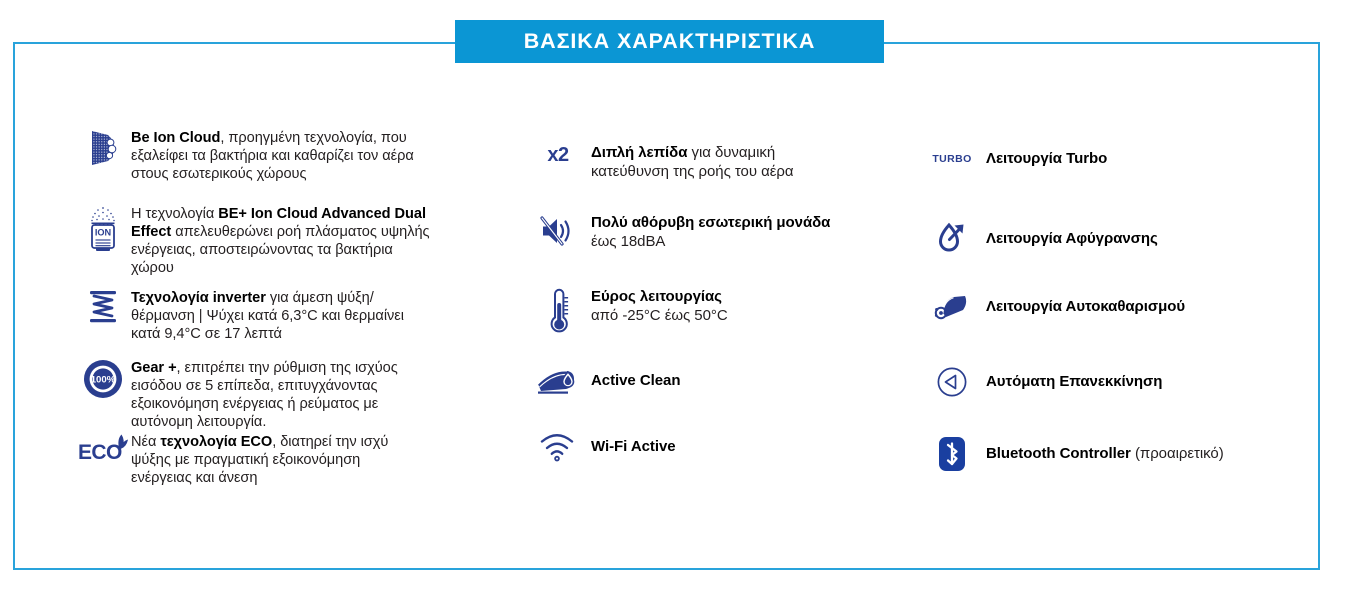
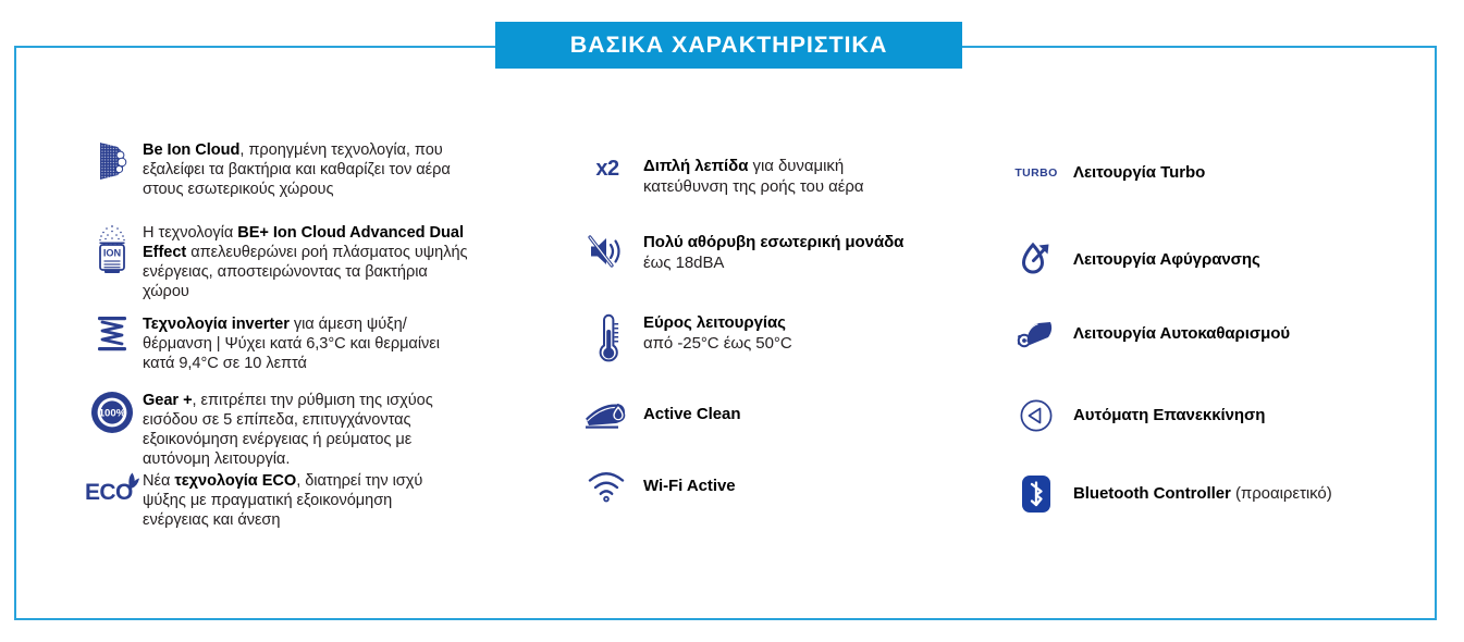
  ΒΑΣΙΚΑ ΧΑΡΑΚΤΗΡΙΣΤΙΚΑ
  Be Ion Cloud, προηγμένη τεχνολογία, που
  εξαλείφει τα βακτήρια και καθαρίζει τον αέρα
  στους εσωτερικούς χώρους
  ION
  Η τεχνολογία BE+ Ion Cloud Advanced Dual
  Effect απελευθερώνει ροή πλάσματος υψηλής
  ενέργειας, αποστειρώνοντας τα βακτήρια
  χώρου
  Τεχνολογία inverter για άμεση ψύξη/
  θέρμανση | Ψύχει κατά 6,3°C και θερμαίνει
- κατά 9,4°C σε 17 λεπτά
+ κατά 9,4°C σε 10 λεπτά
  100%
  Gear +, επιτρέπει την ρύθμιση της ισχύος
  εισόδου σε 5 επίπεδα, επιτυγχάνοντας
  εξοικονόμηση ενέργειας ή ρεύματος με
  αυτόνομη λειτουργία.
  ECO
  Νέα τεχνολογία ECO, διατηρεί την ισχύ
  ψύξης με πραγματική εξοικονόμηση
  ενέργειας και άνεση
  x2
  Διπλή λεπίδα για δυναμική
  κατεύθυνση της ροής του αέρα
  Πολύ αθόρυβη εσωτερική μονάδα
  έως 18dBA
  Εύρος λειτουργίας
  από -25°C έως 50°C
  Active Clean
  Wi-Fi Active
  TURBO
  Λειτουργία Turbo
  Λειτουργία Αφύγρανσης
  Λειτουργία Αυτοκαθαρισμού
  Αυτόματη Επανεκκίνηση
  Bluetooth Controller (προαιρετικό)
